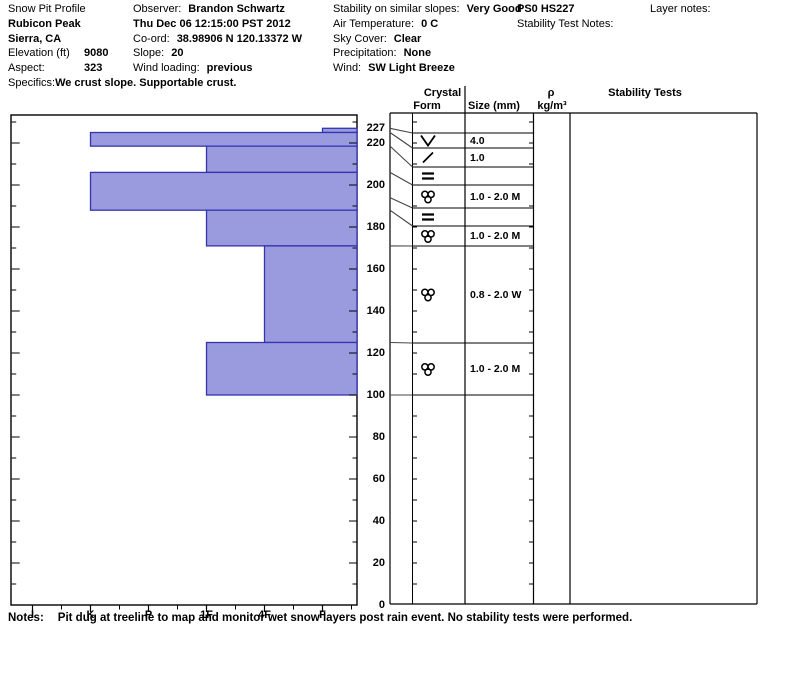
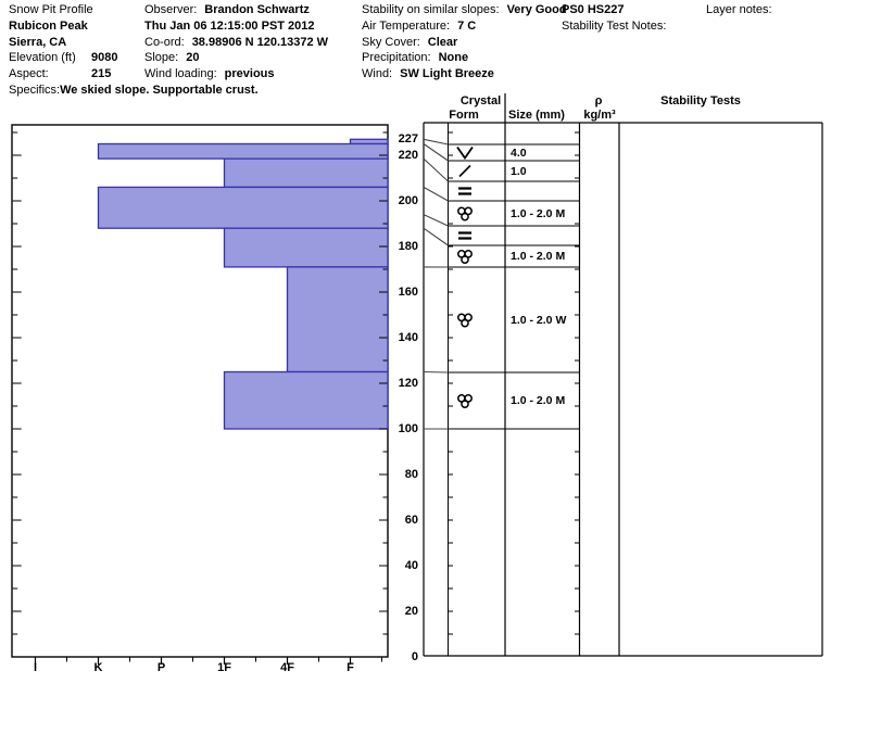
  Snow Pit Profile
  Rubicon Peak
  Sierra, CA
  Elevation (ft) 9080
- Aspect: 323
+ Aspect: 215
- Specifics:We crust slope. Supportable crust.
+ Specifics:We skied slope. Supportable crust.
  Observer: Brandon Schwartz
- Thu Dec 06 12:15:00 PST 2012
+ Thu Jan 06 12:15:00 PST 2012
  Co-ord: 38.98906 N 120.13372 W
  Slope: 20
  Wind loading: previous
  Stability on similar slopes: Very Good
- Air Temperature: 0 C
+ Air Temperature: 7 C
  Sky Cover: Clear
  Precipitation: None
  Wind: SW Light Breeze
  PS0 HS227
  Stability Test Notes:
  Layer notes:
  Crystal
  Form
  Size (mm)
  ρ
  kg/m³
  Stability Tests
  227
  220
  200
  180
  160
  140
  120
  100
  80
  60
  40
  20
  0
  I
  K
  P
  1F
  4F
  F
  4.0
  1.0
  1.0 - 2.0 M
  1.0 - 2.0 M
- 0.8 - 2.0 W
+ 1.0 - 2.0 W
  1.0 - 2.0 M
- Notes: Pit dug at treeline to map and monitor wet snow layers post rain event. No stability tests were performed.
